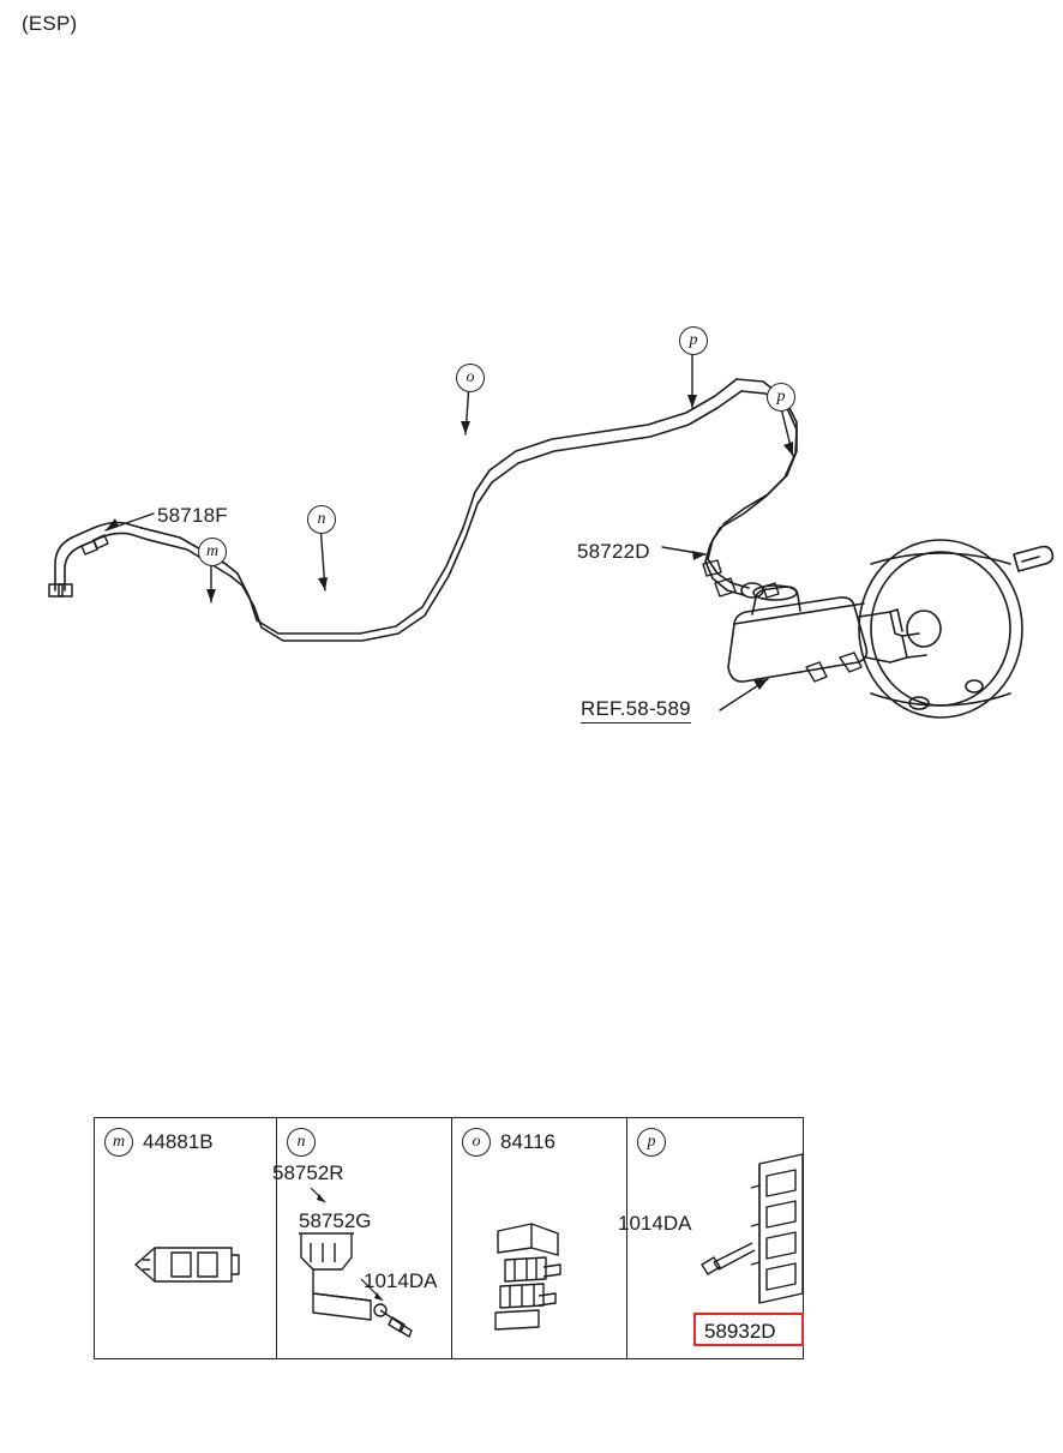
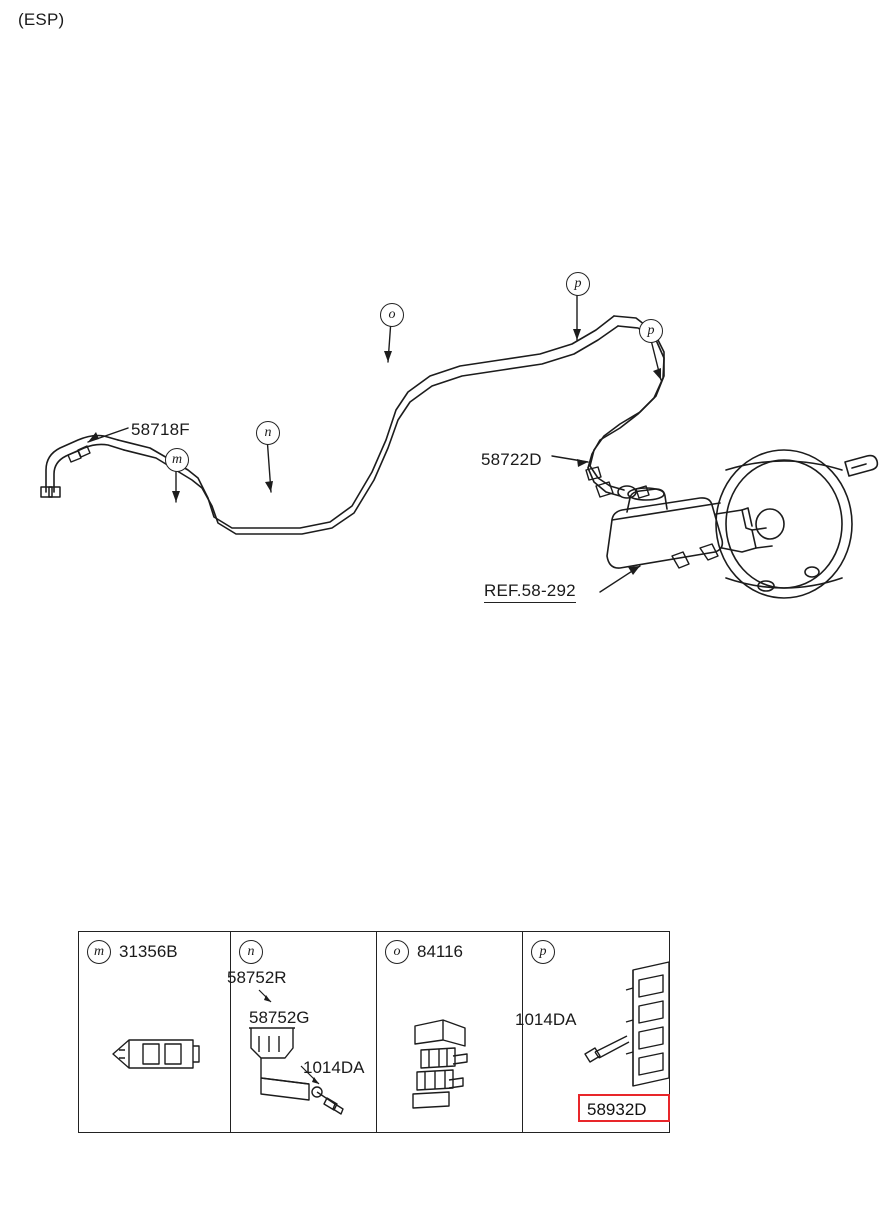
  (ESP)
  m
  n
  o
  p
  p
  58718F
  58722D
- REF.58-589
+ REF.58-292
  m
- 44881B
+ 31356B
  n
  58752R
  58752G
  1014DA
  o
  84116
  p
  1014DA
  58932D
